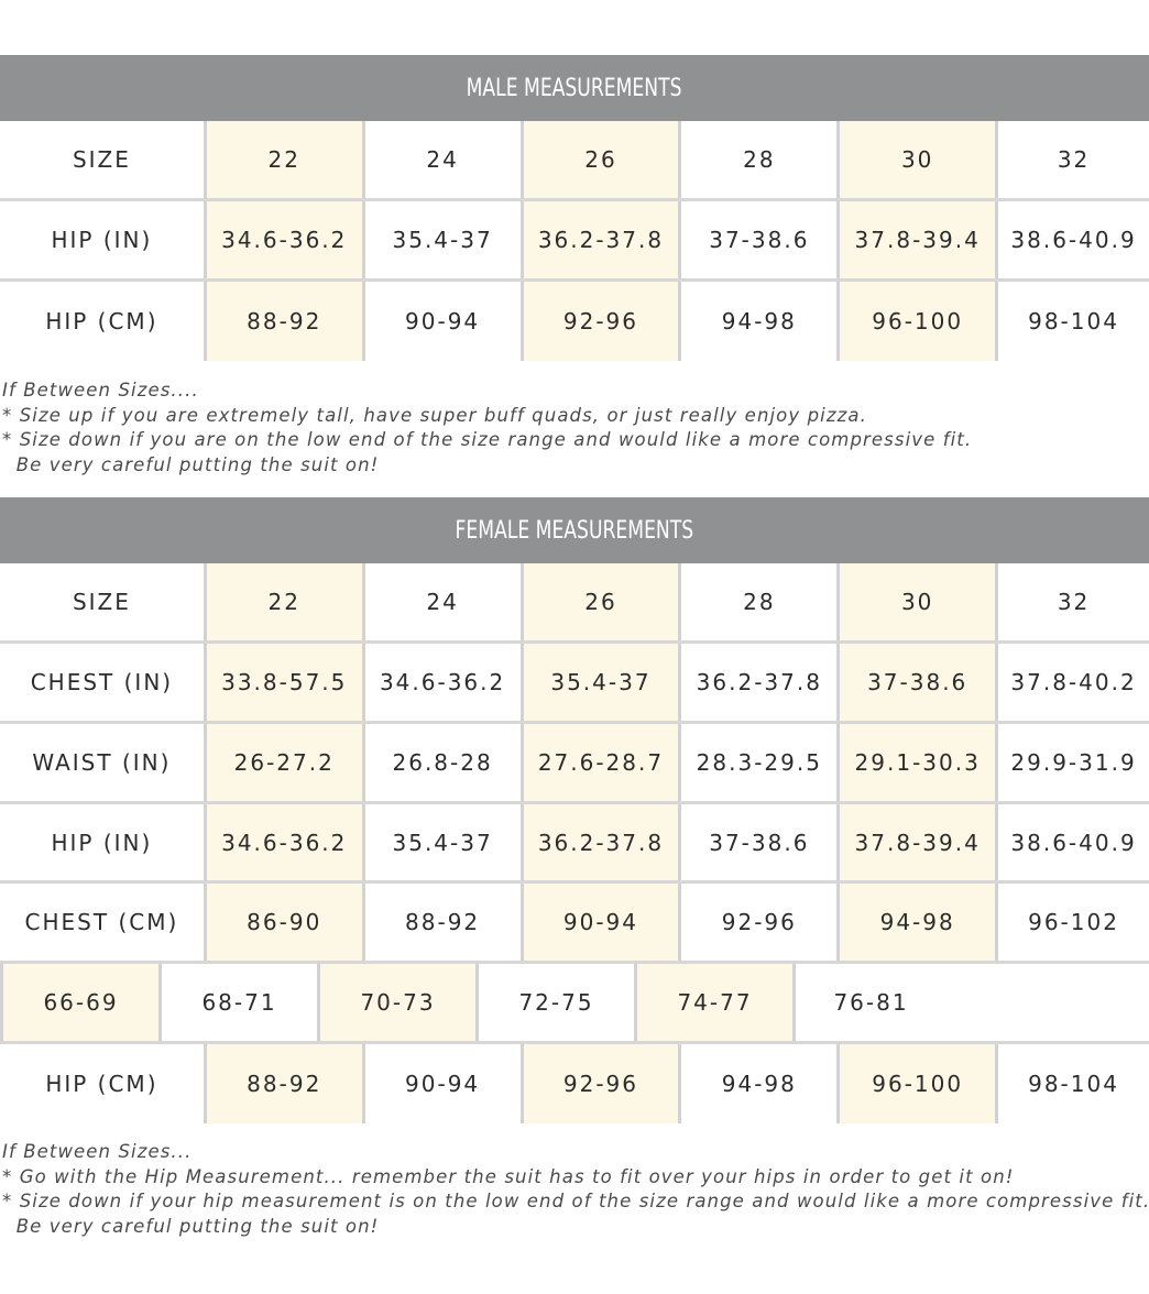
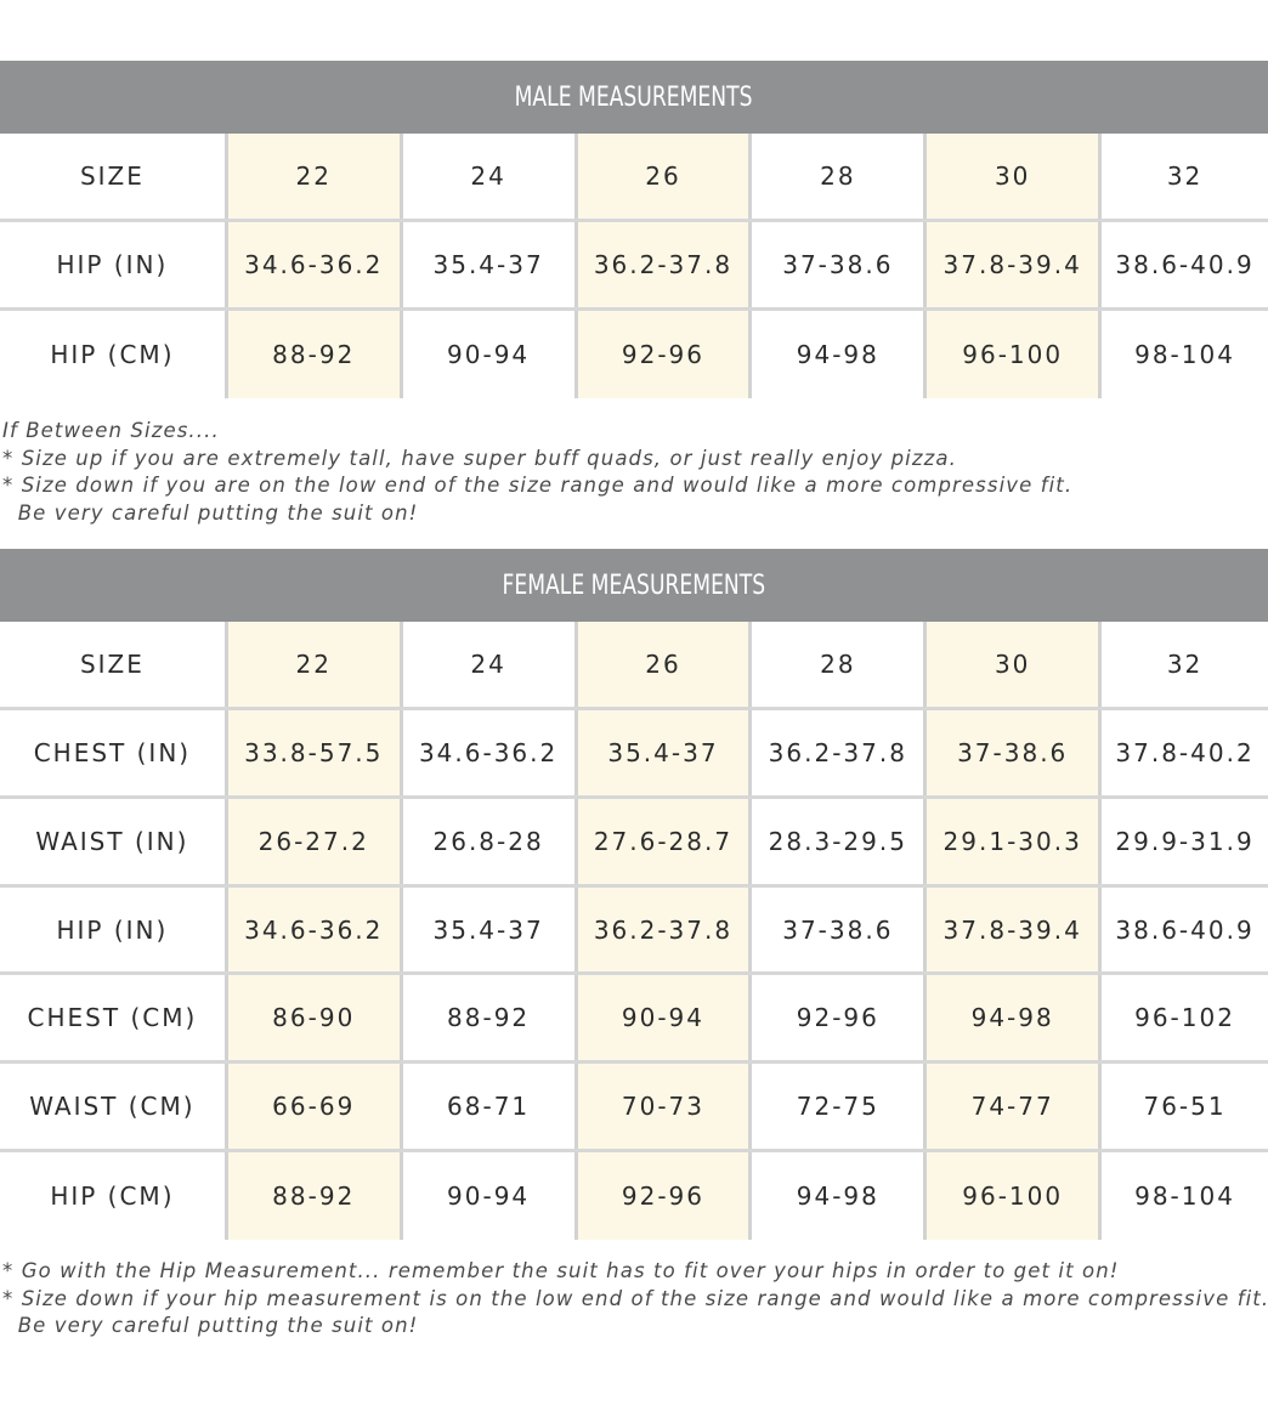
  MALE MEASUREMENTS
  SIZE
  22
  24
  26
  28
  30
  32
  HIP (IN)
  34.6-36.2
  35.4-37
  36.2-37.8
  37-38.6
  37.8-39.4
  38.6-40.9
  HIP (CM)
  88-92
  90-94
  92-96
  94-98
  96-100
  98-104
  If Between Sizes....
  * Size up if you are extremely tall, have super buff quads, or just really enjoy pizza.
  * Size down if you are on the low end of the size range and would like a more compressive fit.
  Be very careful putting the suit on!
  FEMALE MEASUREMENTS
  SIZE
  22
  24
  26
  28
  30
  32
  CHEST (IN)
  33.8-57.5
  34.6-36.2
  35.4-37
  36.2-37.8
  37-38.6
  37.8-40.2
  WAIST (IN)
  26-27.2
  26.8-28
  27.6-28.7
  28.3-29.5
  29.1-30.3
  29.9-31.9
  HIP (IN)
  34.6-36.2
  35.4-37
  36.2-37.8
  37-38.6
  37.8-39.4
  38.6-40.9
  CHEST (CM)
  86-90
  88-92
  90-94
  92-96
  94-98
  96-102
+ WAIST (CM)
  66-69
  68-71
  70-73
  72-75
  74-77
- 76-81
+ 76-51
  HIP (CM)
  88-92
  90-94
  92-96
  94-98
  96-100
  98-104
- If Between Sizes...
  * Go with the Hip Measurement... remember the suit has to fit over your hips in order to get it on!
  * Size down if your hip measurement is on the low end of the size range and would like a more compressive fit.
  Be very careful putting the suit on!
